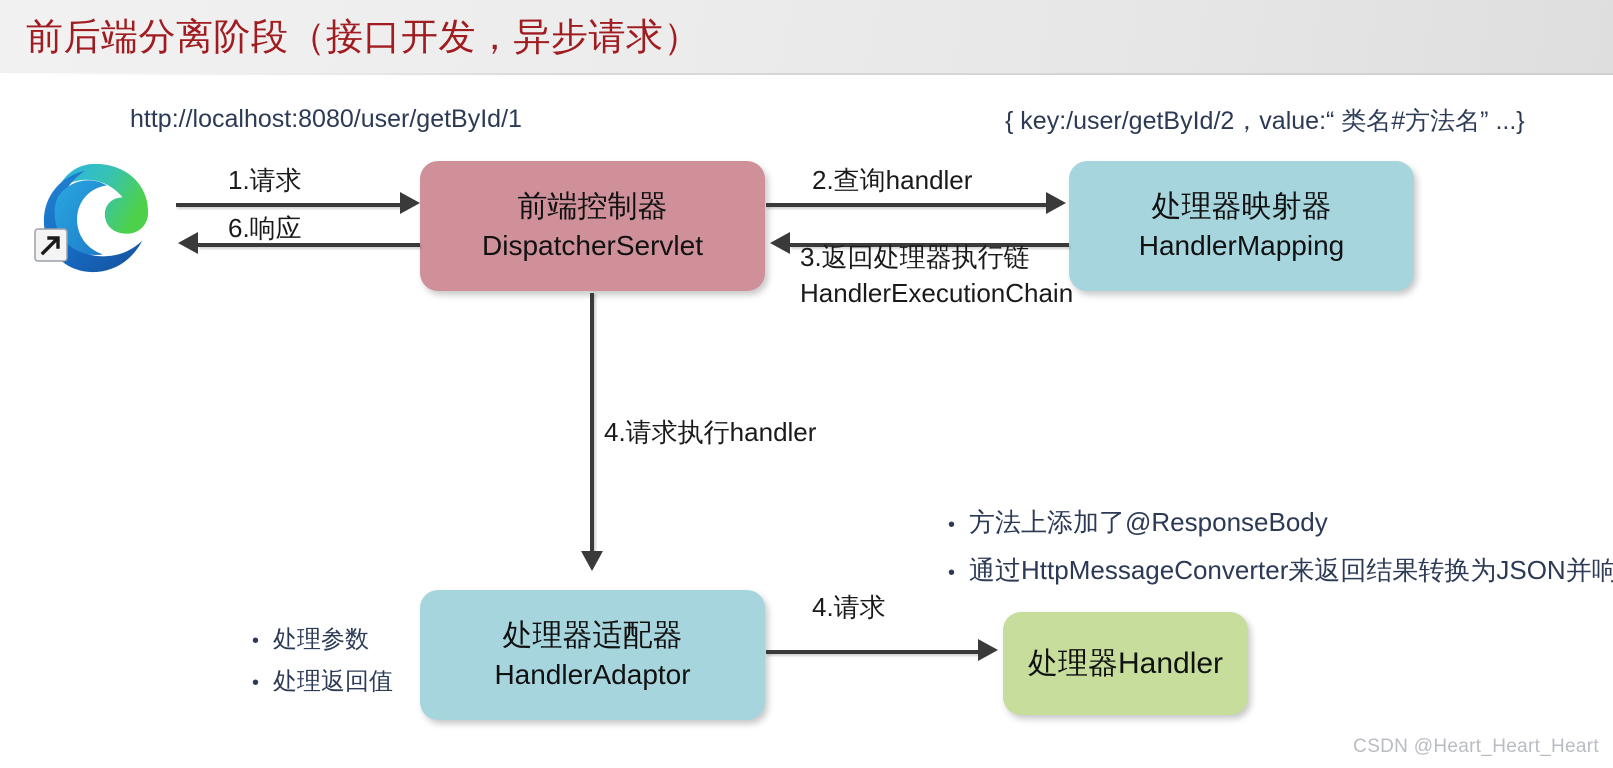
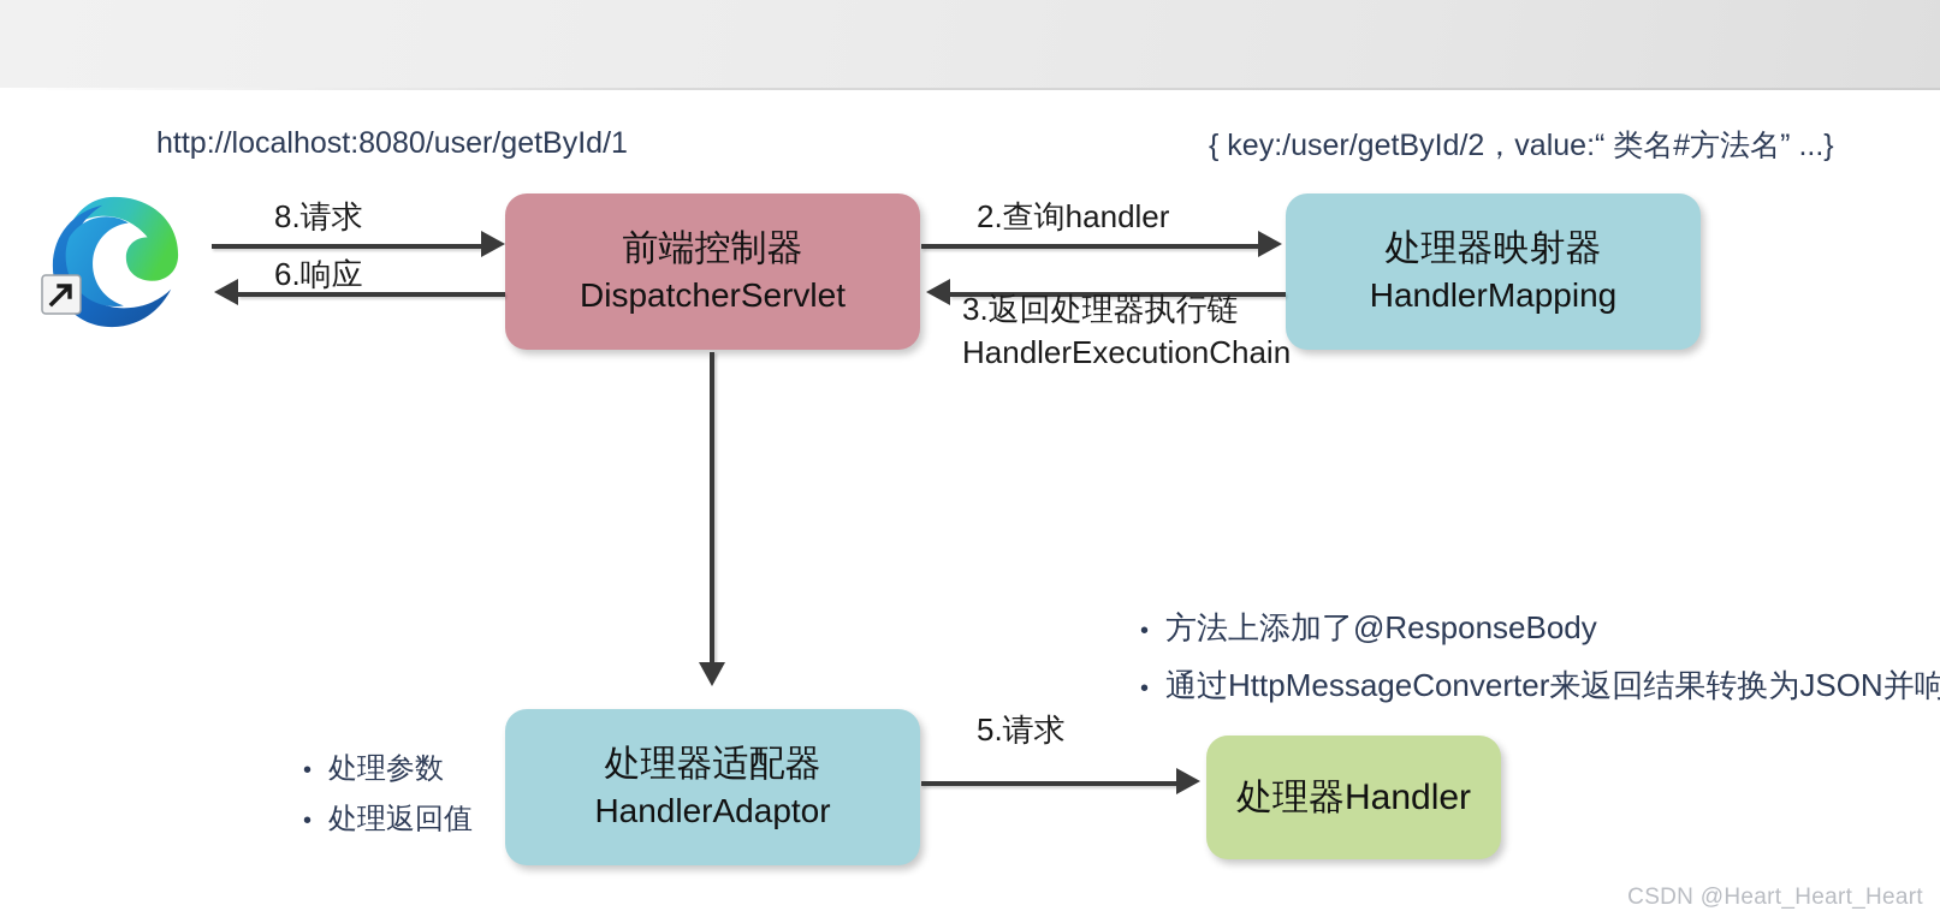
- 前后端分离阶段（接口开发，异步请求）
  http://localhost:8080/user/getById/1
  { key:/user/getById/2，value:“ 类名#方法名” ...}
  前端控制器
  DispatcherServlet
  处理器映射器
  HandlerMapping
  处理器适配器
  HandlerAdaptor
  处理器Handler
- 1.请求
+ 8.请求
  6.响应
  2.查询handler
  3.返回处理器执行链
  HandlerExecutionChain
- 4.请求执行handler
- 4.请求
+ 5.请求
  •
  处理参数
  •
  处理返回值
  •
  方法上添加了@ResponseBody
  •
  通过HttpMessageConverter来返回结果转换为JSON并响
  CSDN @Heart_Heart_Heart
